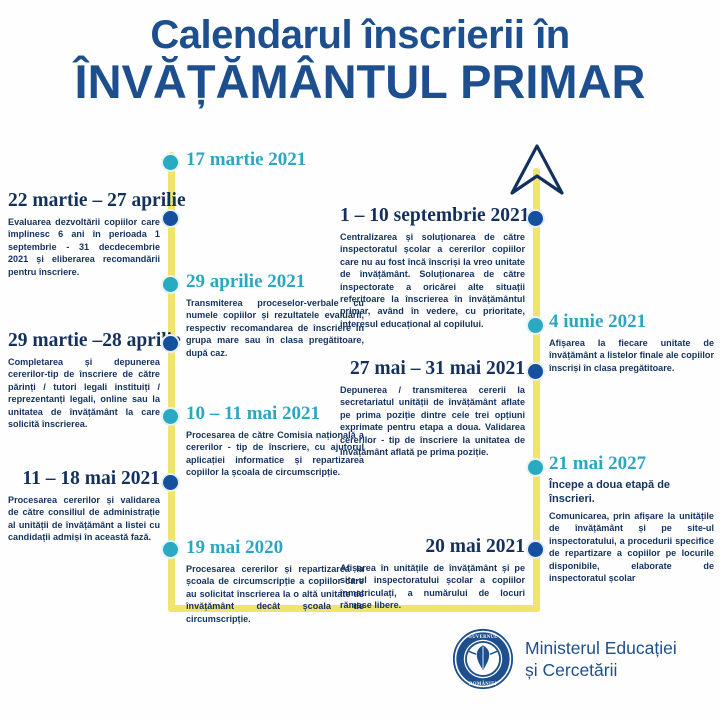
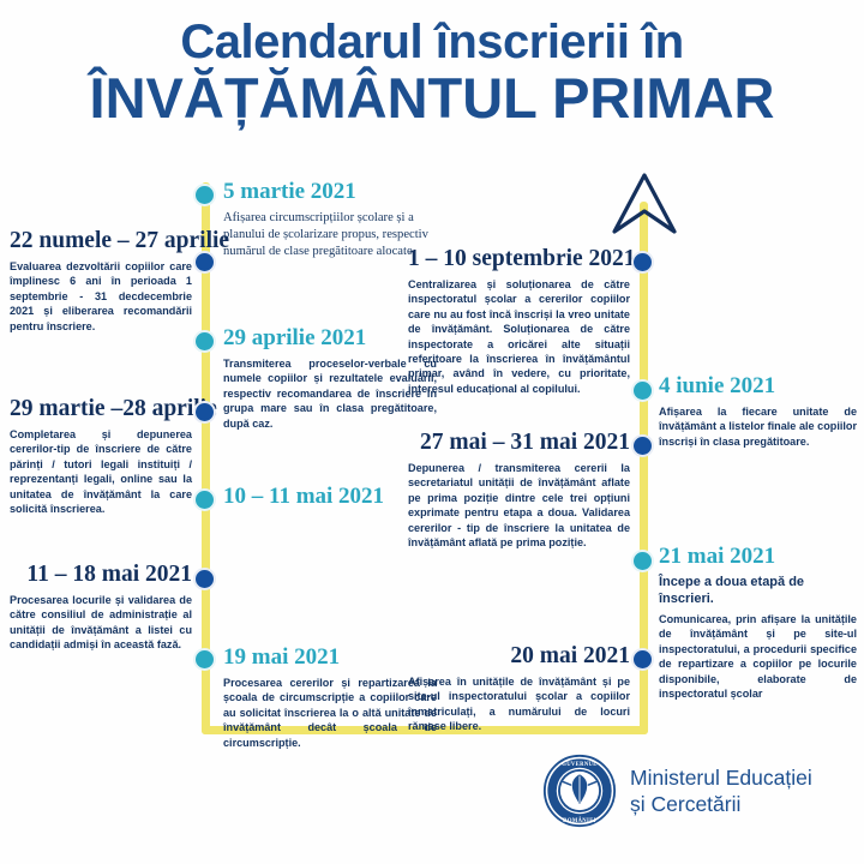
  Calendarul înscrierii în
  ÎNVĂȚĂMÂNTUL PRIMAR
- 17 martie 2021
+ 5 martie 2021
+ Afișarea circumscripțiilor școlare și a planului de școlarizare propus, respectiv numărul de clase pregătitoare alocate.
  29 aprilie 2021
  Transmiterea proceselor-verbale cu numele copiilor și rezultatele evaluării, respectiv recomandarea de înscriere în grupa mare sau în clasa pregătitoare, după caz.
  10 – 11 mai 2021
- Procesarea de către Comisia națională a cererilor - tip de înscriere, cu ajutorul aplicației informatice și repartizarea copiilor la școala de circumscripție.
- 19 mai 2020
+ 19 mai 2021
  Procesarea cererilor și repartizarea la școala de circumscripție a copiilor care au solicitat înscrierea la o altă unitate de învățământ decât școala de circumscripție.
- 22 martie – 27 aprilie
+ 22 numele – 27 aprilie
  Evaluarea dezvoltării copiilor care împlinesc 6 ani în perioada 1 septembrie - 31 decdecembrie 2021 și eliberarea recomandării pentru înscriere.
  29 martie –28 apri
  Completarea și depunerea cererilor-tip de înscriere de către părinți / tutori legali instituiți / reprezentanți legali, online sau la unitatea de învățământ la care solicită înscrierea.
  11 – 18 mai 2021
- Procesarea cererilor și validarea de către consiliul de administrație al unității de învățământ a listei cu candidații admiși în această fază.
+ Procesarea locurile și validarea de către consiliul de administrație al unității de învățământ a listei cu candidații admiși în această fază.
  1 – 10 septembrie 2021
  Centralizarea și soluționarea de către inspectoratul școlar a cererilor copiilor care nu au fost încă înscriși la vreo unitate de învățământ. Soluționarea de către inspectorate a oricărei alte situații referitoare la înscrierea în învățământul primar, având în vedere, cu prioritate, interesul educațional al copilului.
  27 mai – 31 mai 2021
  Depunerea / transmiterea cererii la secretariatul unității de învățământ aflate pe prima poziție dintre cele trei opțiuni exprimate pentru etapa a doua. Validarea cererilor - tip de înscriere la unitatea de învățământ aflată pe prima poziție.
  20 mai 2021
  Afișarea în unitățile de învățământ și pe site-ul inspectoratului școlar a copiilor înmatriculați, a numărului de locuri rămase libere.
  4 iunie 2021
  Afișarea la fiecare unitate de învățământ a listelor finale ale copiilor înscriși în clasa pregătitoare.
- 21 mai 2027
+ 21 mai 2021
  Începe a doua etapă de înscrieri.
  Comunicarea, prin afișare la unitățile de învățământ și pe site-ul inspectoratului, a procedurii specifice de repartizare a copiilor pe locurile disponibile, elaborate de inspectoratul școlar
  Ministerul Educației
  și Cercetării
